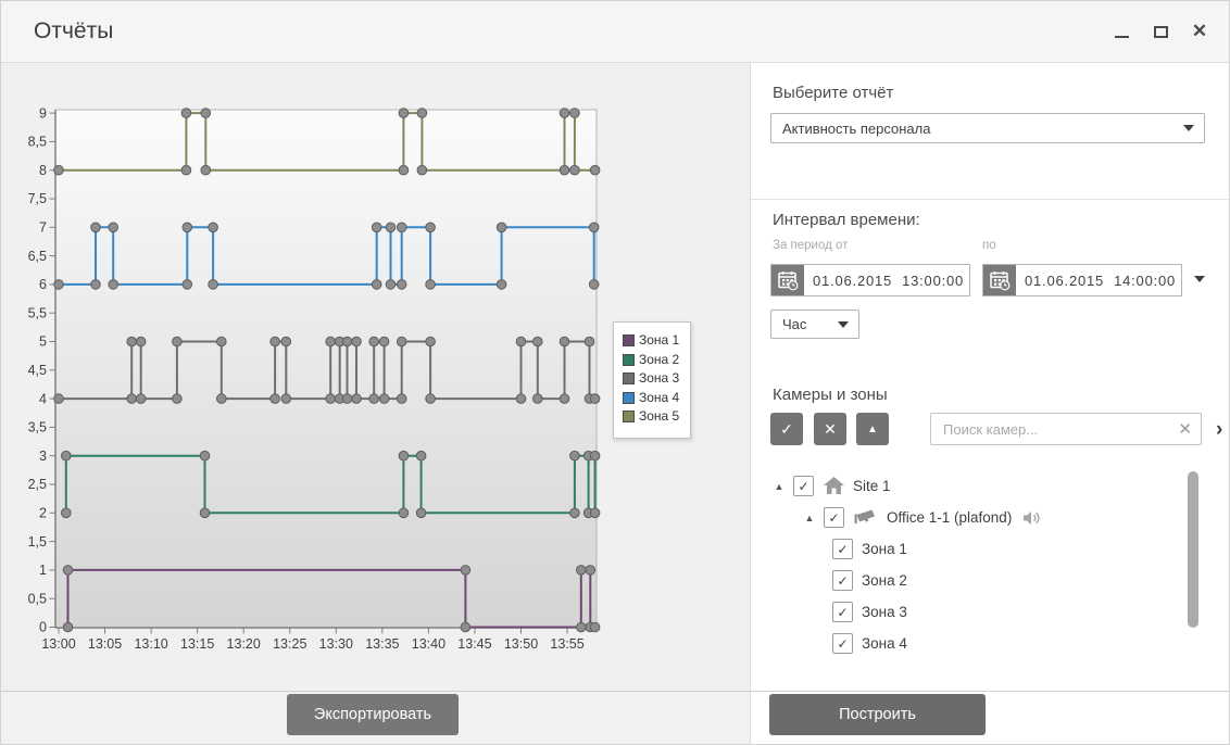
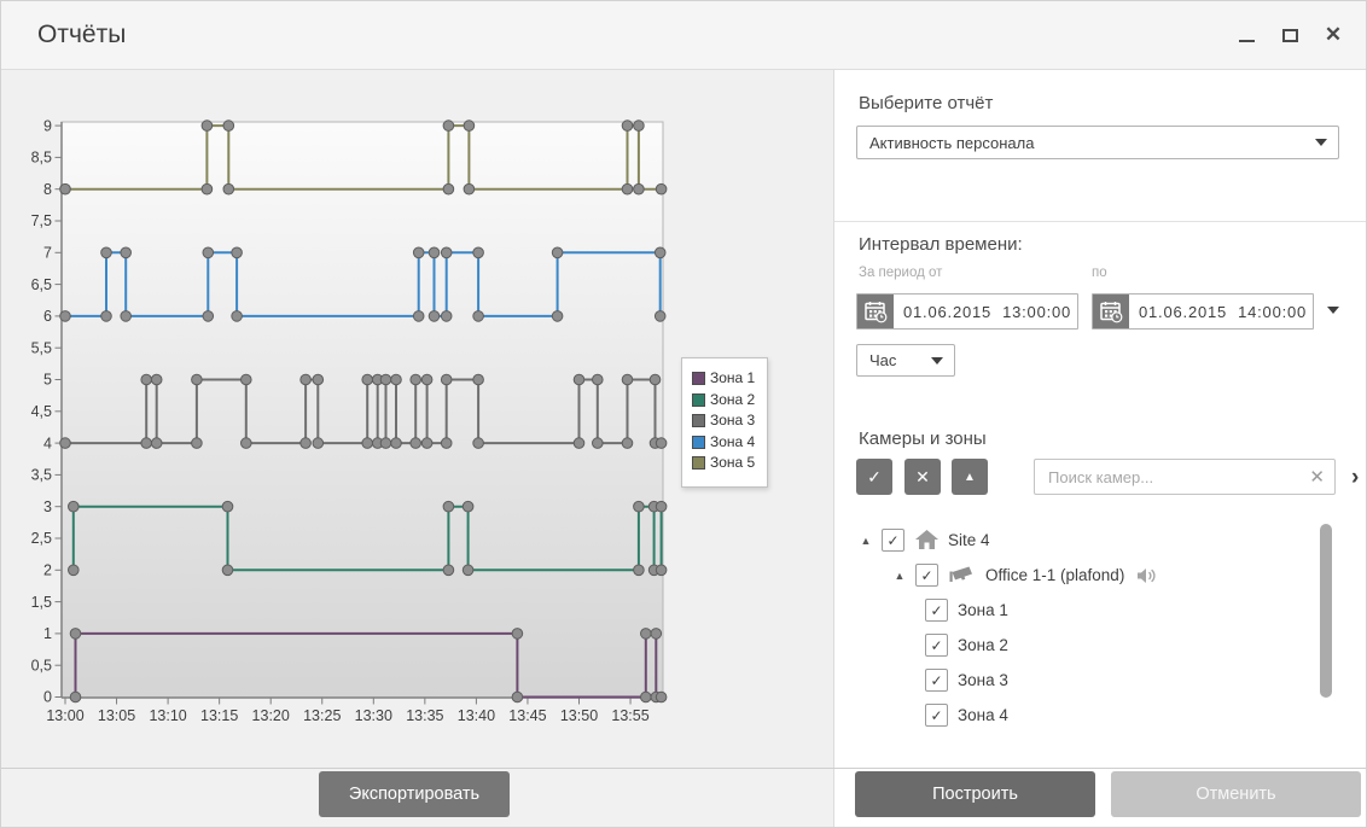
  Отчёты
  ✕
  0
  0,5
  1
  1,5
  2
  2,5
  3
  3,5
  4
  4,5
  5
  5,5
  6
  6,5
  7
  7,5
  8
  8,5
  9
  13:00
  13:05
  13:10
  13:15
  13:20
  13:25
  13:30
  13:35
  13:40
  13:45
  13:50
  13:55
  Зона 1
  Зона 2
  Зона 3
  Зона 4
  Зона 5
  Выберите отчёт
  Активность персонала
  Интервал времени:
  За период от
  по
  01.06.2015
  13:00:00
  01.06.2015
  14:00:00
  Час
  Камеры и зоны
  ✓
  ✕
  ▲
  Поиск камер...
  ✕
  ›
  ▲
  ✓
- Site 1
+ Site 4
  ▲
  ✓
  Office 1-1 (plafond)
  ✓
  Зона 1
  ✓
  Зона 2
  ✓
  Зона 3
  ✓
  Зона 4
  Экспортировать
  Построить
+ Отменить
